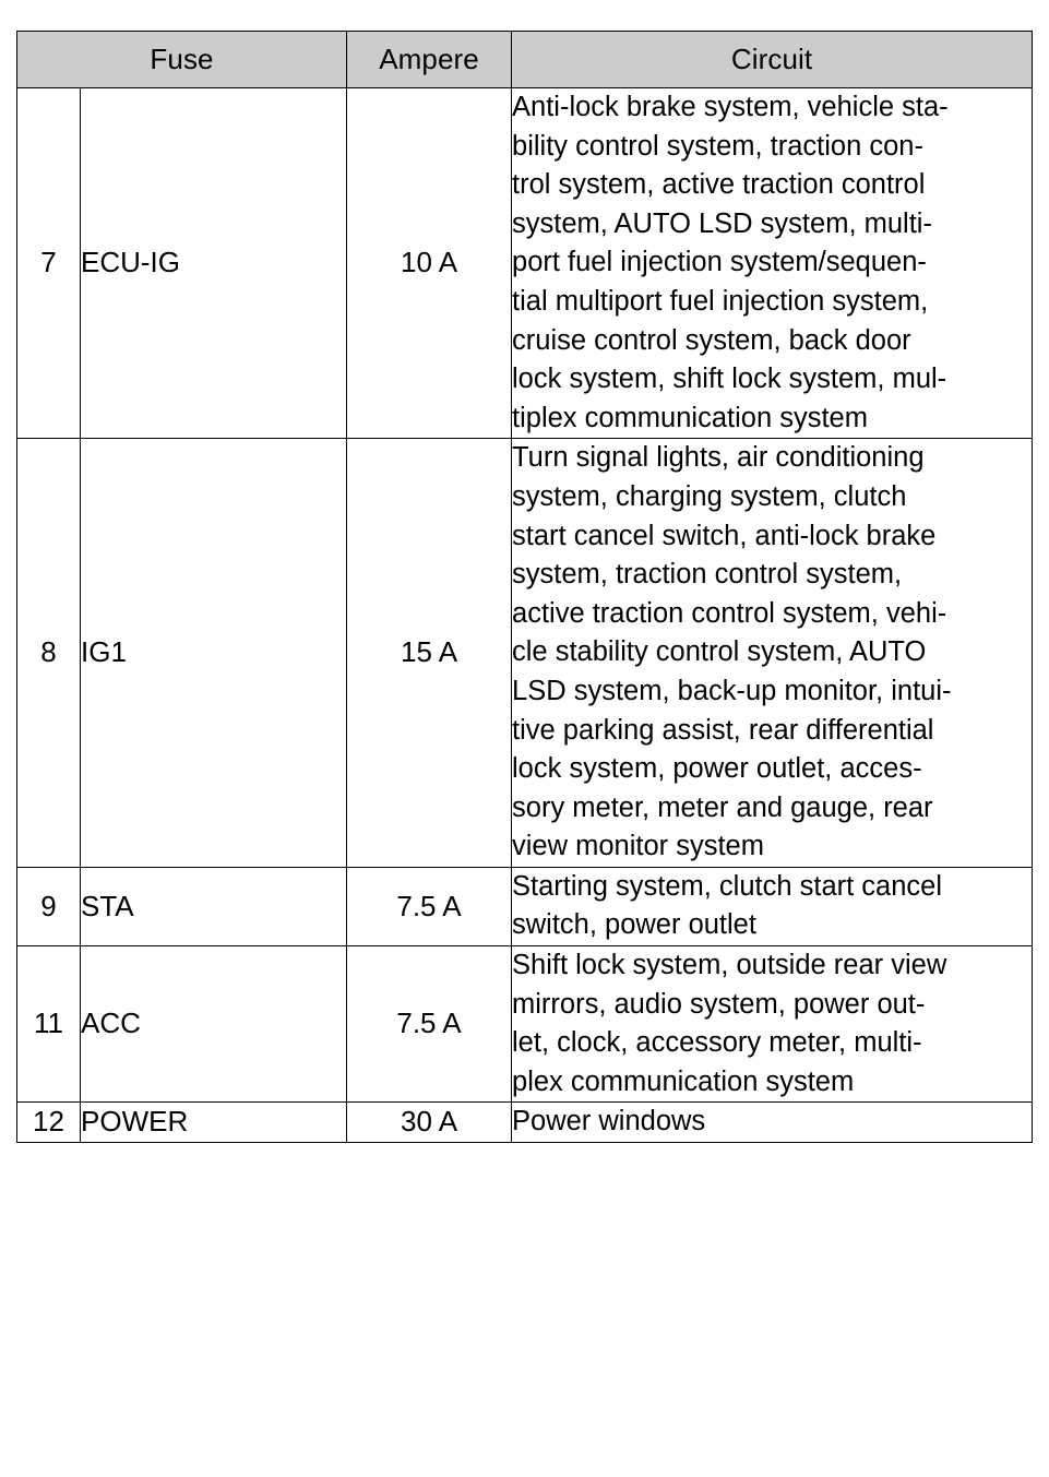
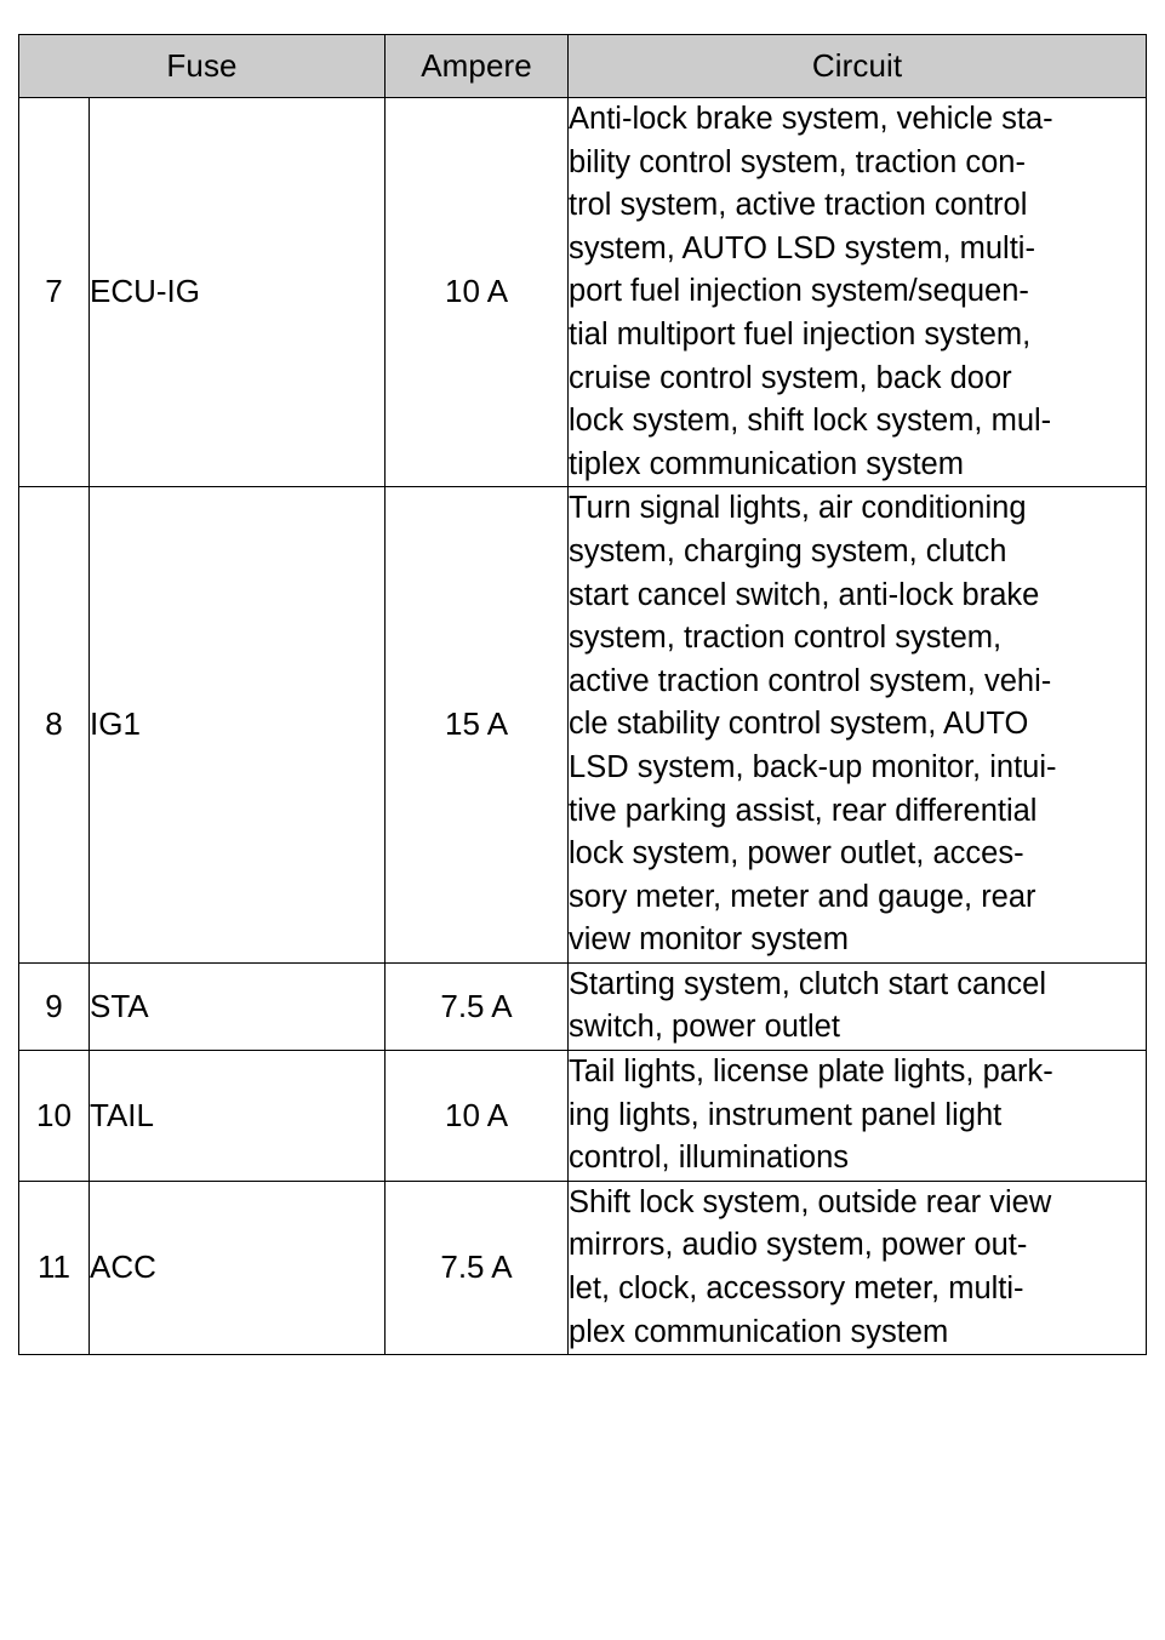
  Fuse	Ampere	Circuit
  7	ECU-IG	10 A	Anti-lock brake system, vehicle sta-bility control system, traction con-trol system, active traction controlsystem, AUTO LSD system, multi-port fuel injection system/sequen-tial multiport fuel injection system,cruise control system, back doorlock system, shift lock system, mul-tiplex communication system
  8	IG1	15 A	Turn signal lights, air conditioningsystem, charging system, clutchstart cancel switch, anti-lock brakesystem, traction control system,active traction control system, vehi-cle stability control system, AUTOLSD system, back-up monitor, intui-tive parking assist, rear differentiallock system, power outlet, acces-sory meter, meter and gauge, rearview monitor system
  9	STA	7.5 A	Starting system, clutch start cancelswitch, power outlet
+ 10	TAIL	10 A	Tail lights, license plate lights, park-ing lights, instrument panel lightcontrol, illuminations
  11	ACC	7.5 A	Shift lock system, outside rear viewmirrors, audio system, power out-let, clock, accessory meter, multi-plex communication system
- 12	POWER	30 A	Power windows
